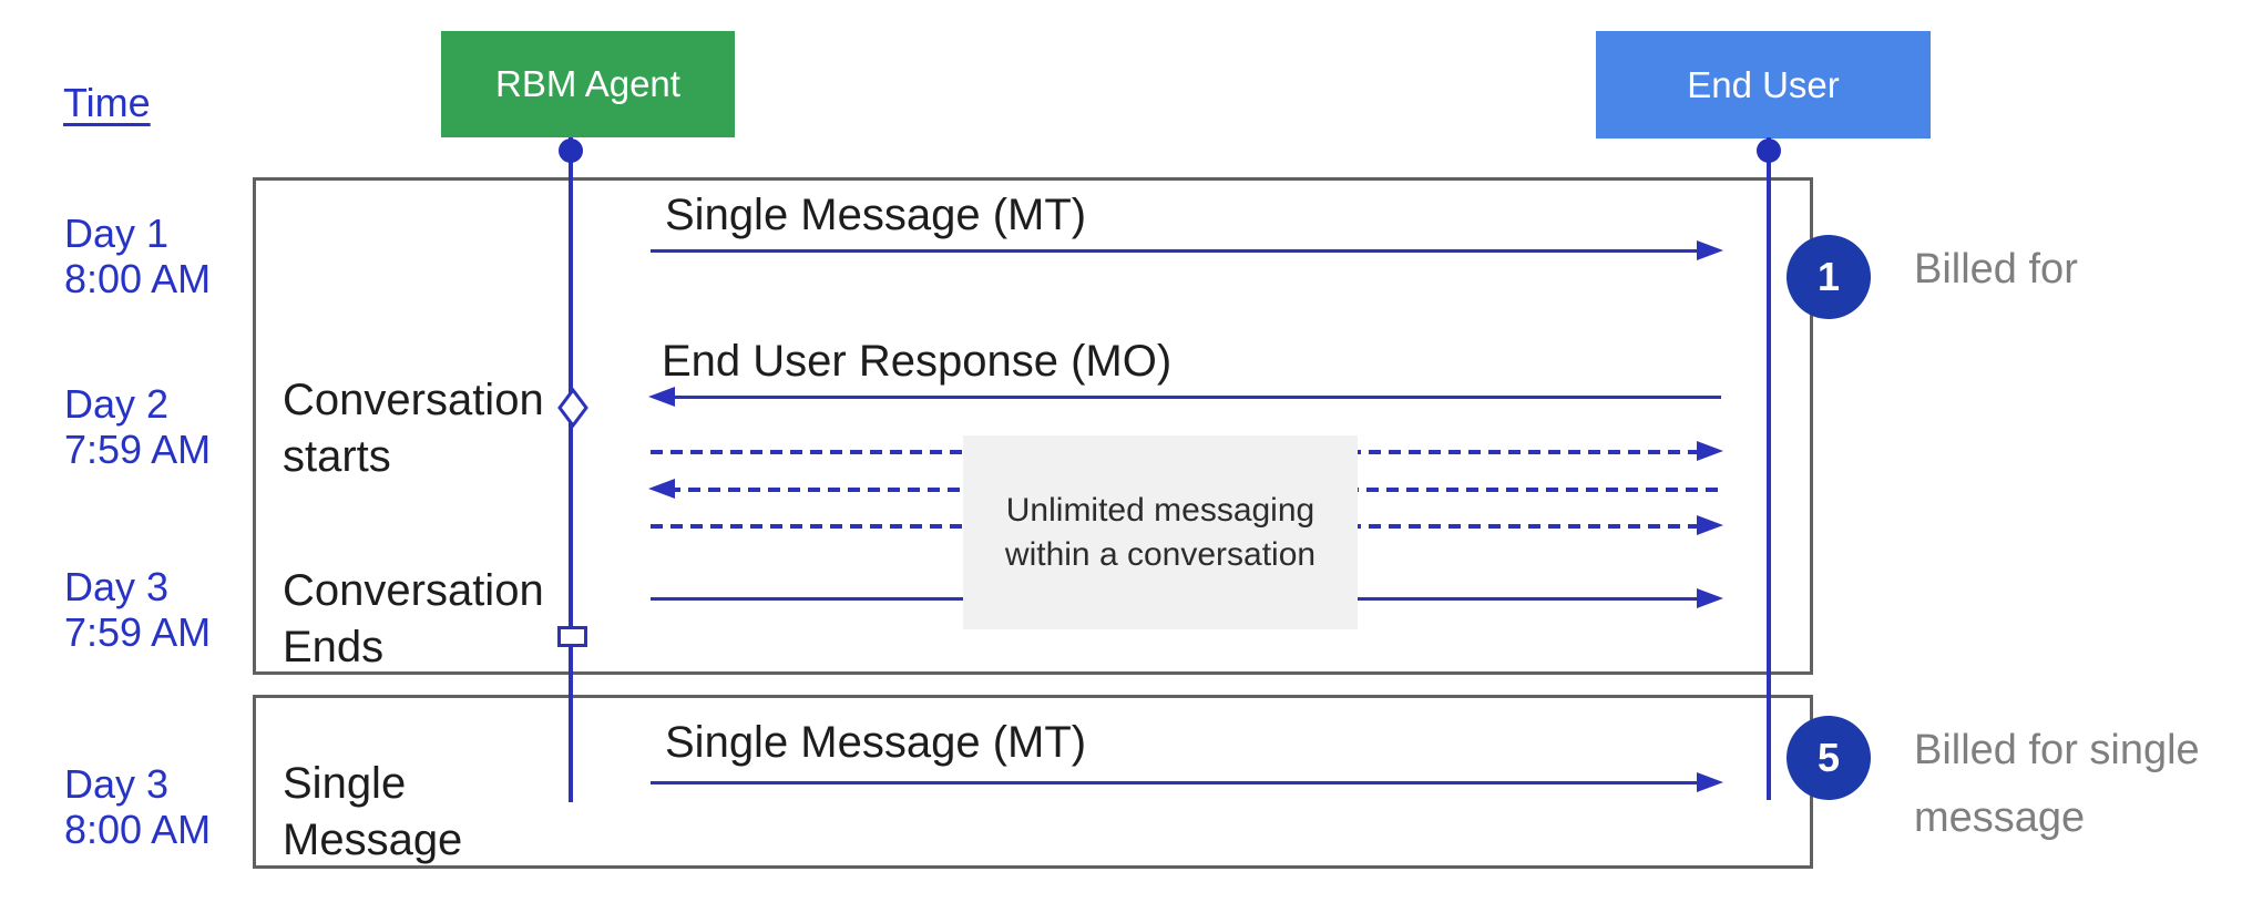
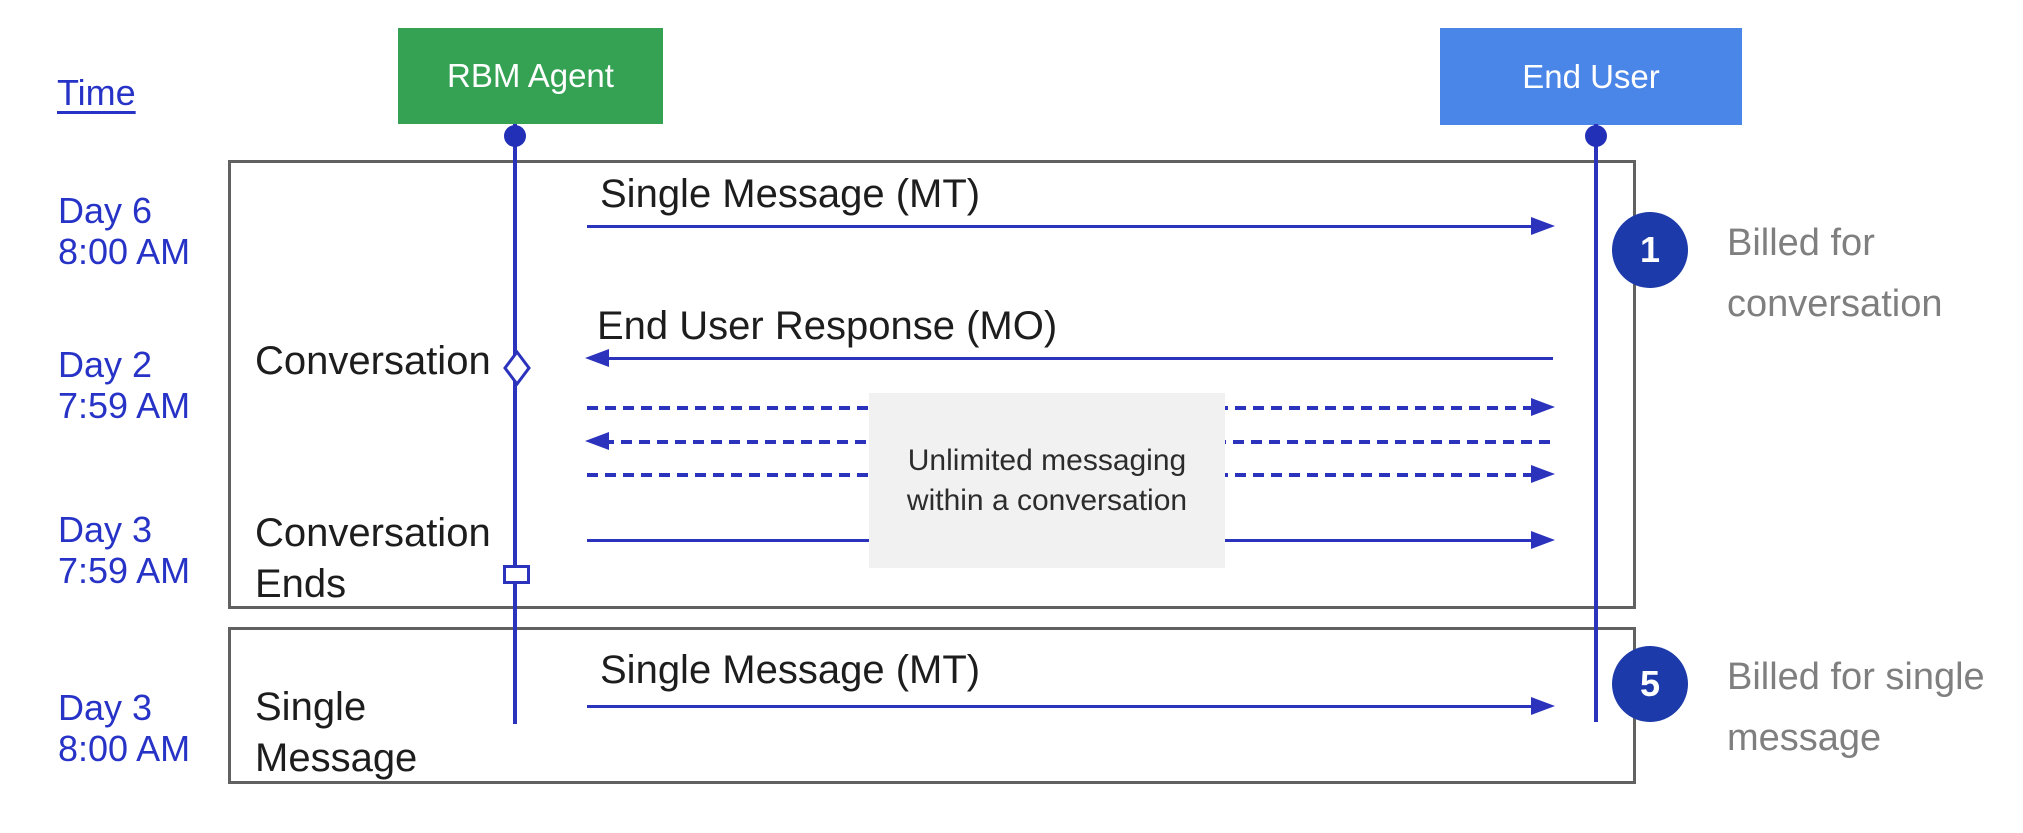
  Time
  RBM Agent
  End User
- Day 1
+ Day 6
  8:00 AM
  Day 2
  7:59 AM
  Day 3
  7:59 AM
  Day 3
  8:00 AM
  Conversation
- starts
  Conversation
  Ends
  Single
  Message
  Single Message (MT)
  End User Response (MO)
  Unlimited messaging
  within a conversation
  Single Message (MT)
  1
  Billed for
+ conversation
  5
  Billed for single
  message
